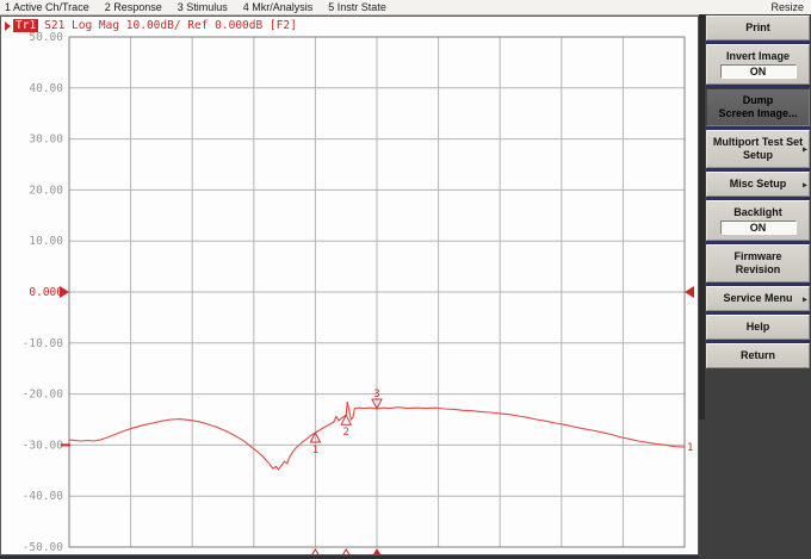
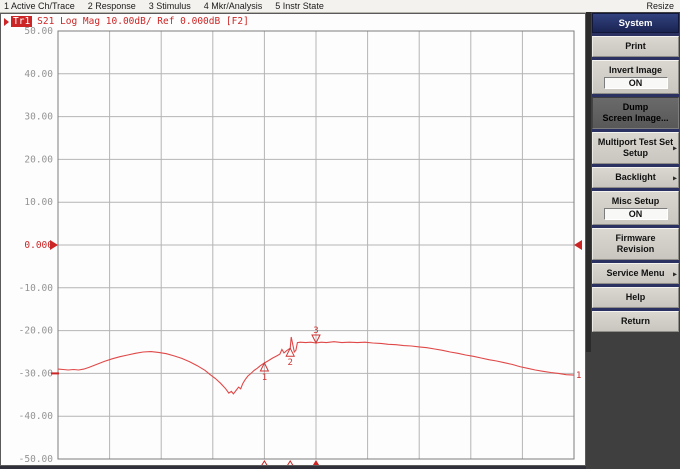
  1 Active Ch/Trace
  2 Response
  3 Stimulus
  4 Mkr/Analysis
  5 Instr State
  Resize
  50.00
  40.00
  30.00
  20.00
  10.00
  0.00
  -10.00
  -20.00
  -30.00
  -40.00
  -50.00
  1
  1
  2
  3
  Tr1
  S21 Log Mag 10.00dB/ Ref 0.000dB [F2]
+ System
  Print
  Invert Image
  ON
  Dump
  Screen Image...
  Multiport Test Set
  Setup
  ▸
- Misc Setup
+ Backlight
  ▸
- Backlight
+ Misc Setup
  ON
  Firmware
  Revision
  Service Menu
  ▸
  Help
  Return
